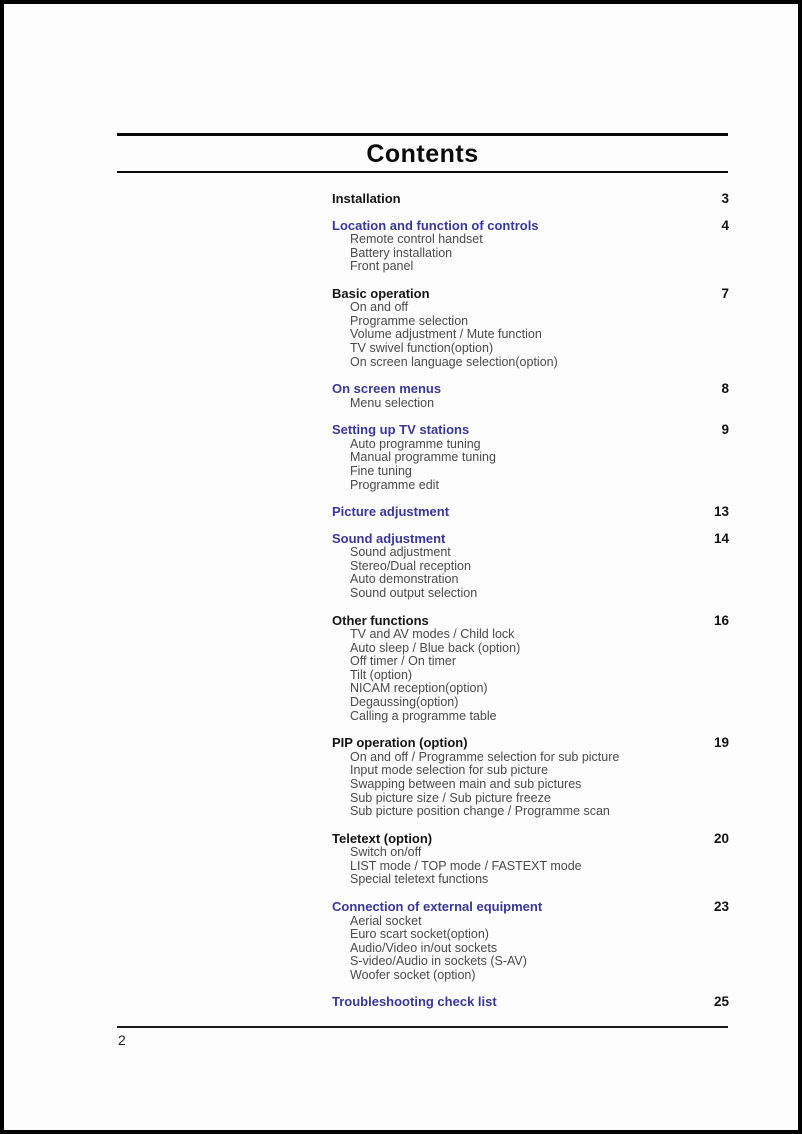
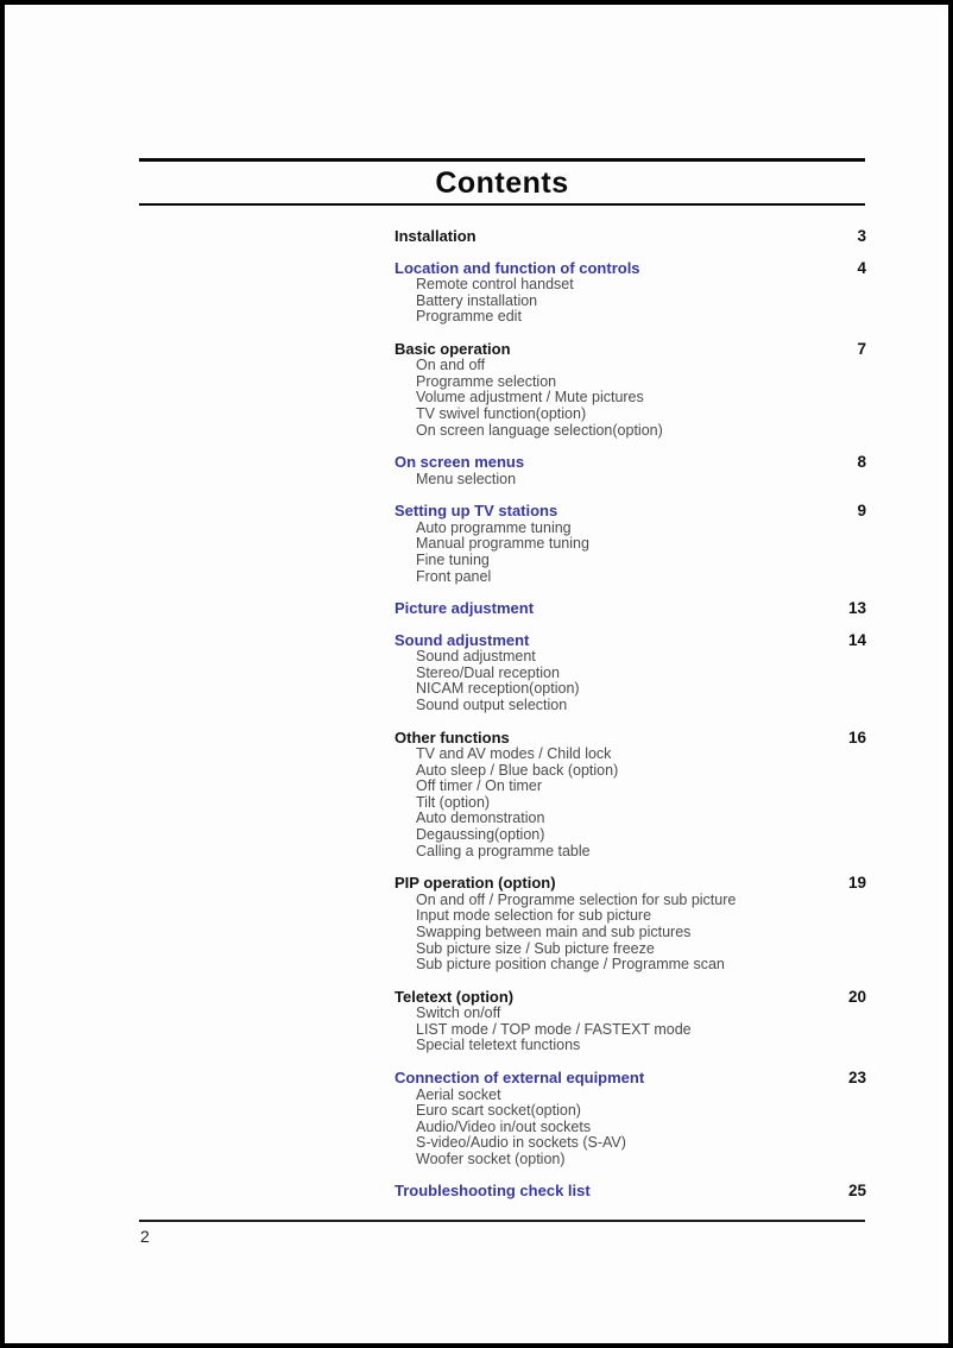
  Contents
  Installation
  3
  Location and function of controls
  4
  Remote control handset
  Battery installation
- Front panel
+ Programme edit
  Basic operation
  7
  On and off
  Programme selection
- Volume adjustment / Mute function
+ Volume adjustment / Mute pictures
  TV swivel function(option)
  On screen language selection(option)
  On screen menus
  8
  Menu selection
  Setting up TV stations
  9
  Auto programme tuning
  Manual programme tuning
  Fine tuning
- Programme edit
+ Front panel
  Picture adjustment
  13
  Sound adjustment
  14
  Sound adjustment
  Stereo/Dual reception
- Auto demonstration
+ NICAM reception(option)
  Sound output selection
  Other functions
  16
  TV and AV modes / Child lock
  Auto sleep / Blue back (option)
  Off timer / On timer
  Tilt (option)
- NICAM reception(option)
+ Auto demonstration
  Degaussing(option)
  Calling a programme table
  PIP operation (option)
  19
  On and off / Programme selection for sub picture
  Input mode selection for sub picture
  Swapping between main and sub pictures
  Sub picture size / Sub picture freeze
  Sub picture position change / Programme scan
  Teletext (option)
  20
  Switch on/off
  LIST mode / TOP mode / FASTEXT mode
  Special teletext functions
  Connection of external equipment
  23
  Aerial socket
  Euro scart socket(option)
  Audio/Video in/out sockets
  S-video/Audio in sockets (S-AV)
  Woofer socket (option)
  Troubleshooting check list
  25
  2
